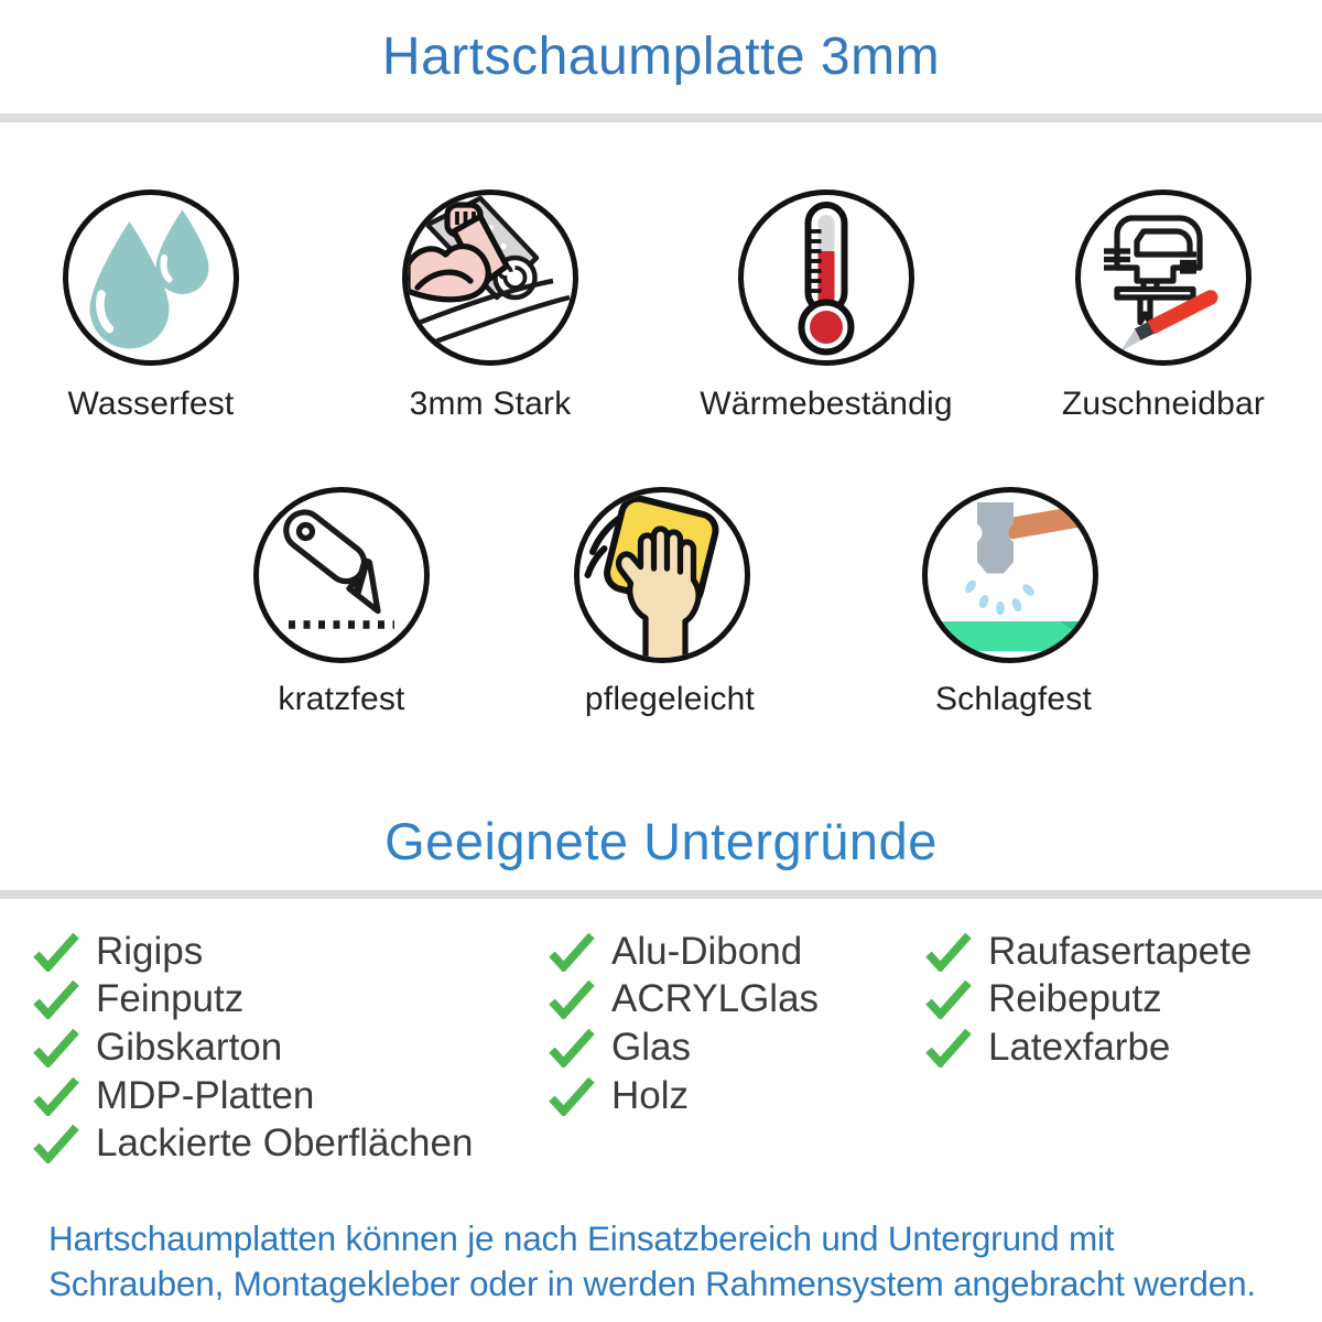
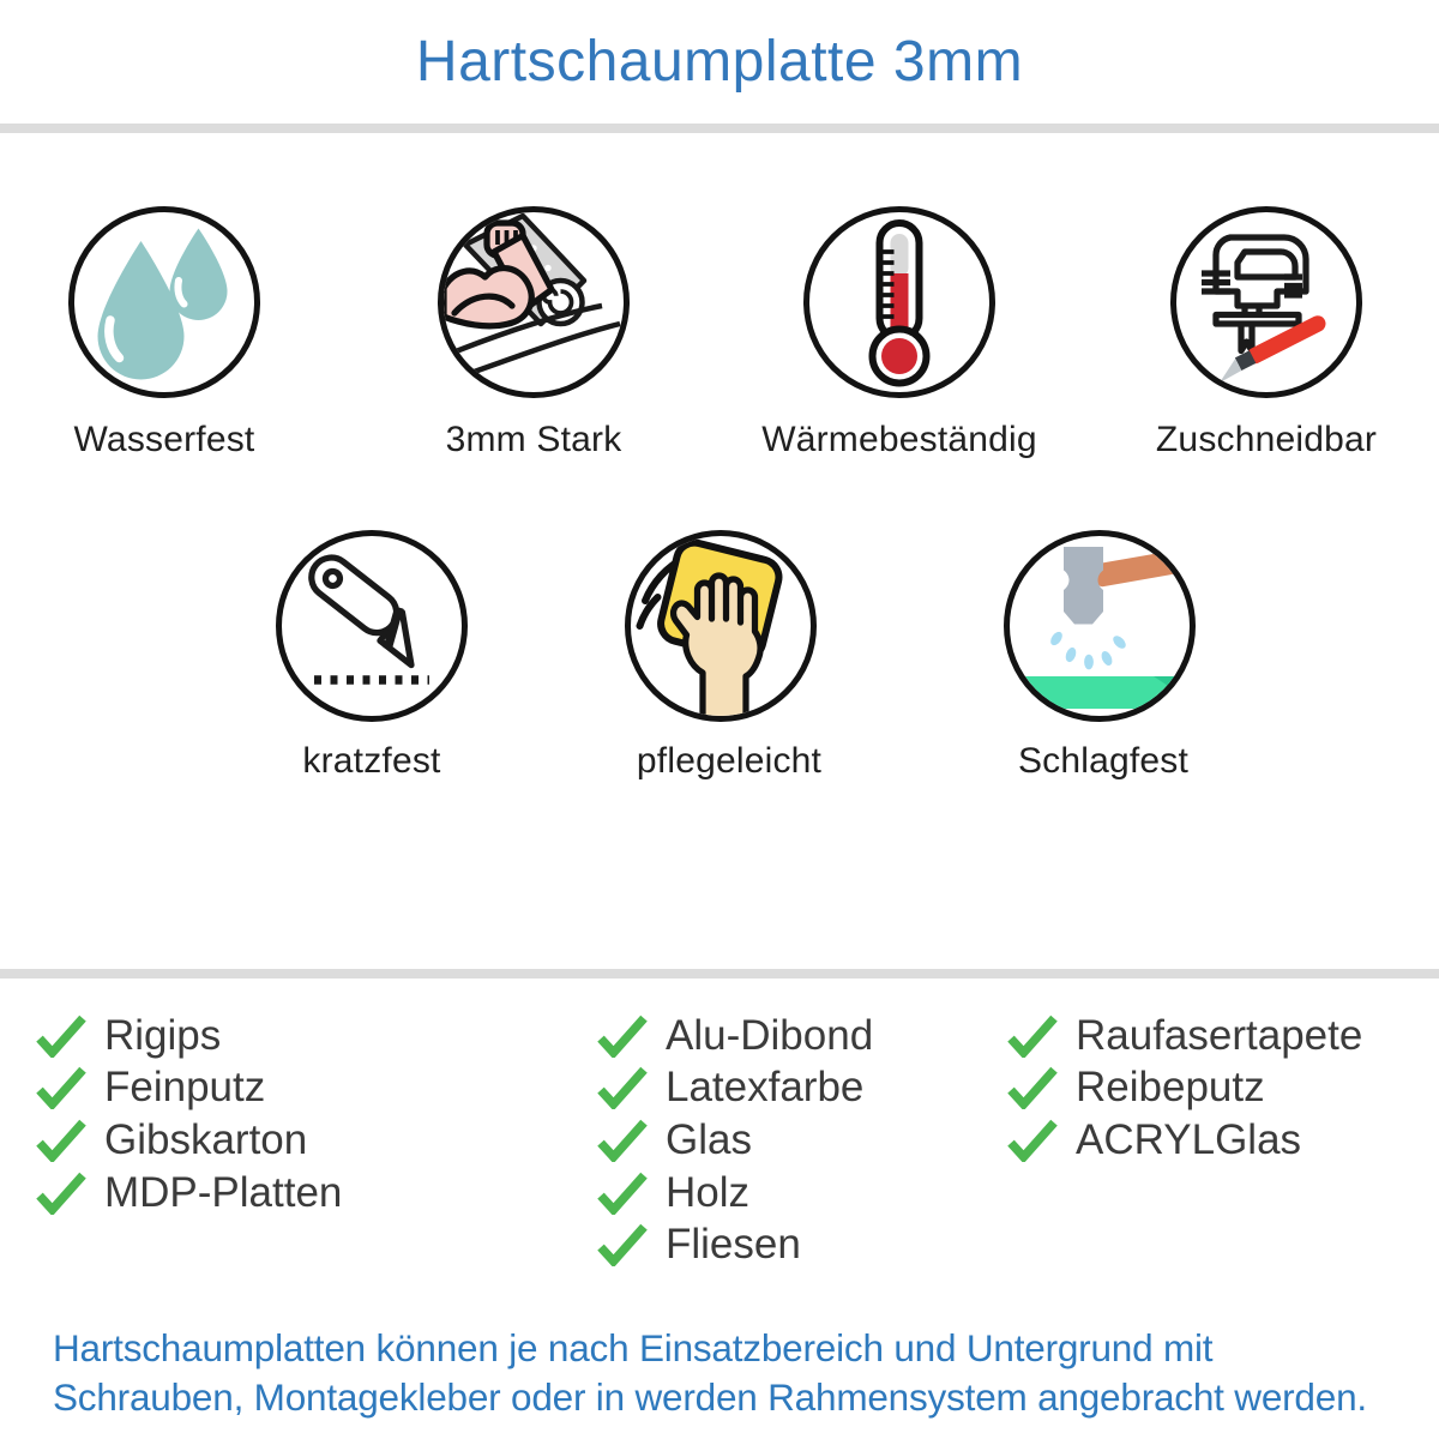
  Hartschaumplatte 3mm
  Wasserfest
  3mm Stark
  Wärmebeständig
  Zuschneidbar
  kratzfest
  pflegeleicht
  Schlagfest
- Geeignete Untergründe
  Rigips
  Feinputz
  Gibskarton
  MDP-Platten
- Lackierte Oberflächen
  Alu-Dibond
- ACRYLGlas
+ Latexfarbe
  Glas
  Holz
+ Fliesen
  Raufasertapete
  Reibeputz
- Latexfarbe
+ ACRYLGlas
  Hartschaumplatten können je nach Einsatzbereich und Untergrund mit
  Schrauben, Montagekleber oder in werden Rahmensystem angebracht werden.
